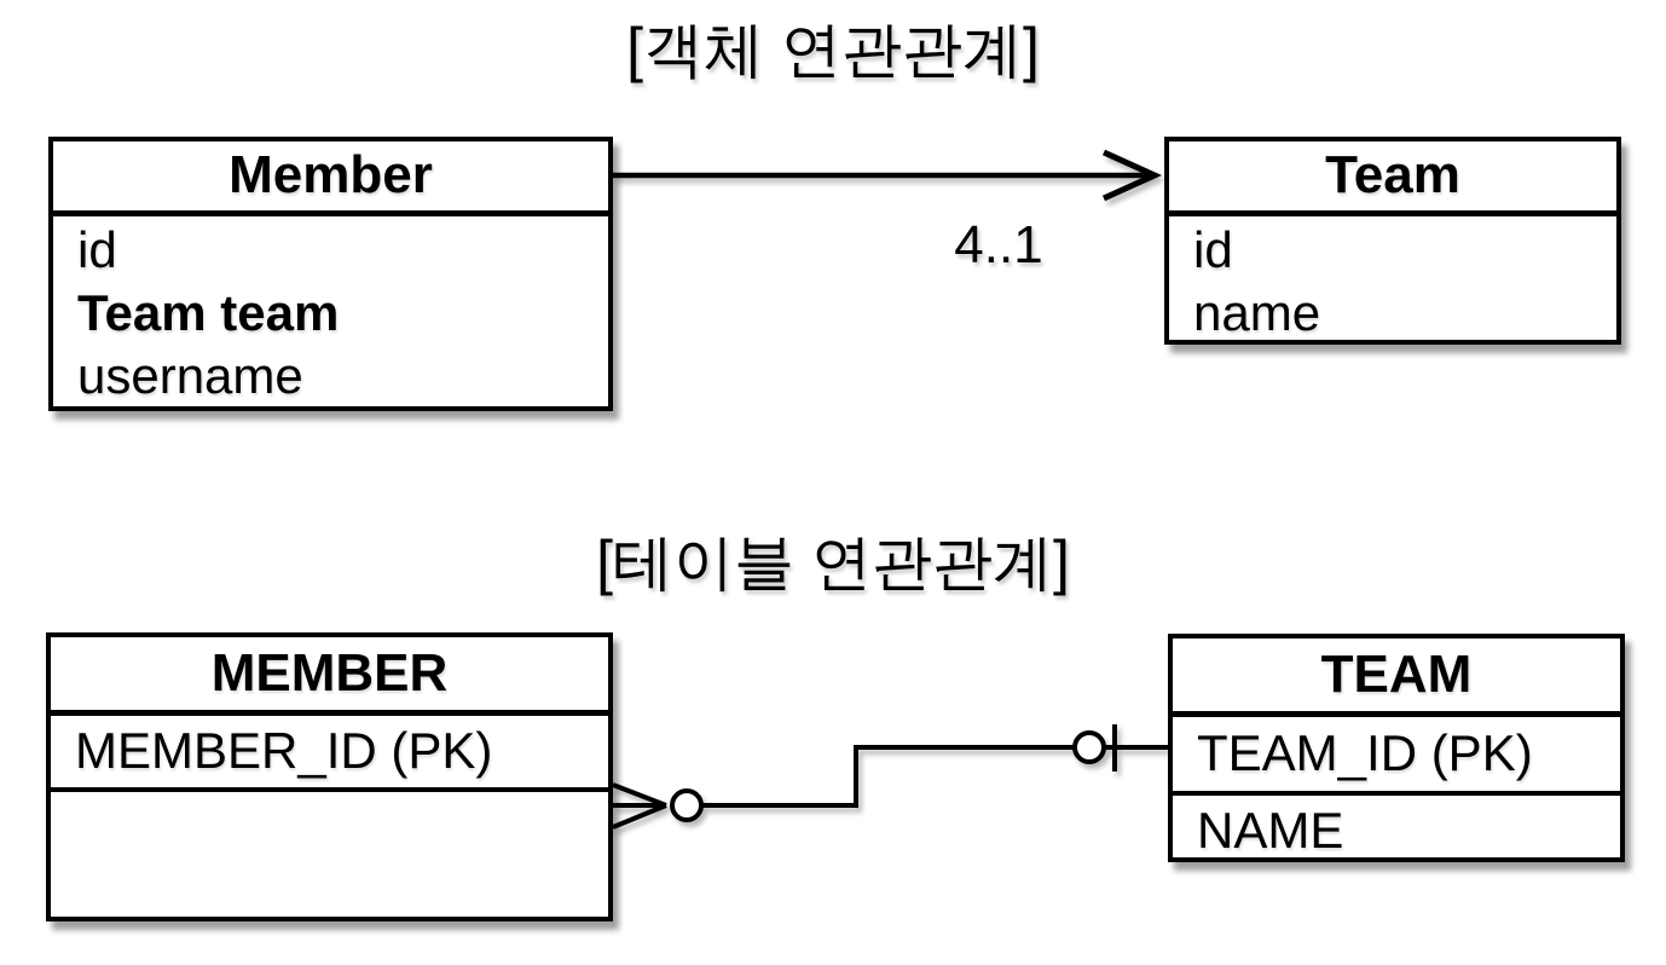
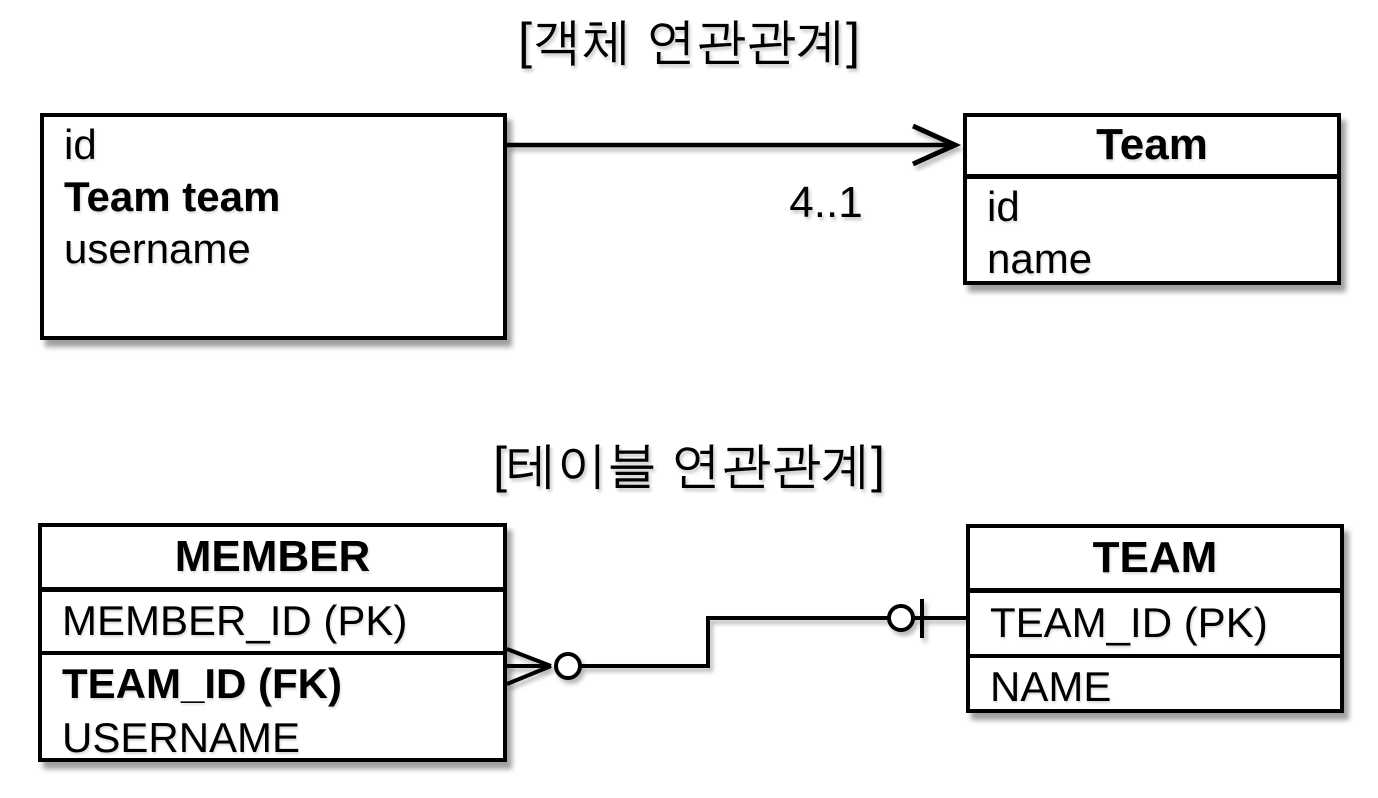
  [객체 연관관계]
  [테이블 연관관계]
- Member
  id
  Team team
  username
  Team
  id
  name
  4..1
  MEMBER
  MEMBER_ID (PK)
+ TEAM_ID (FK)
+ USERNAME
  TEAM
  TEAM_ID (PK)
  NAME
